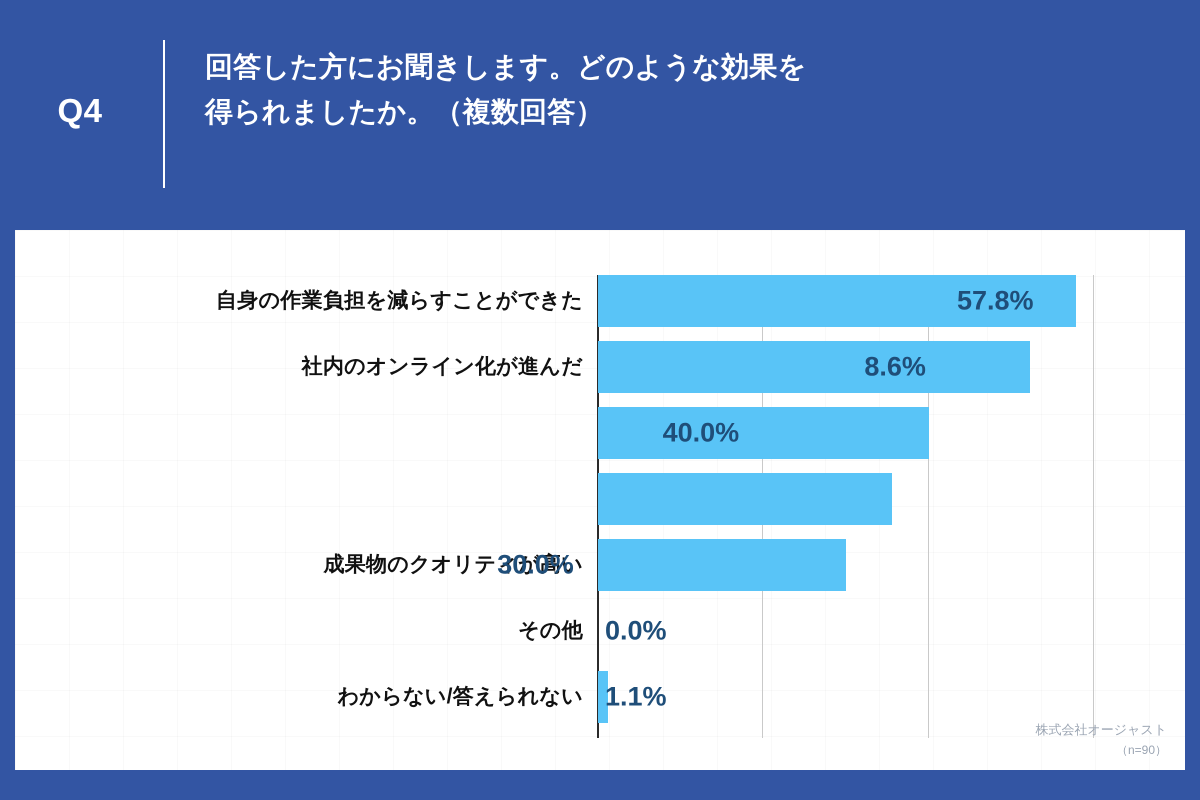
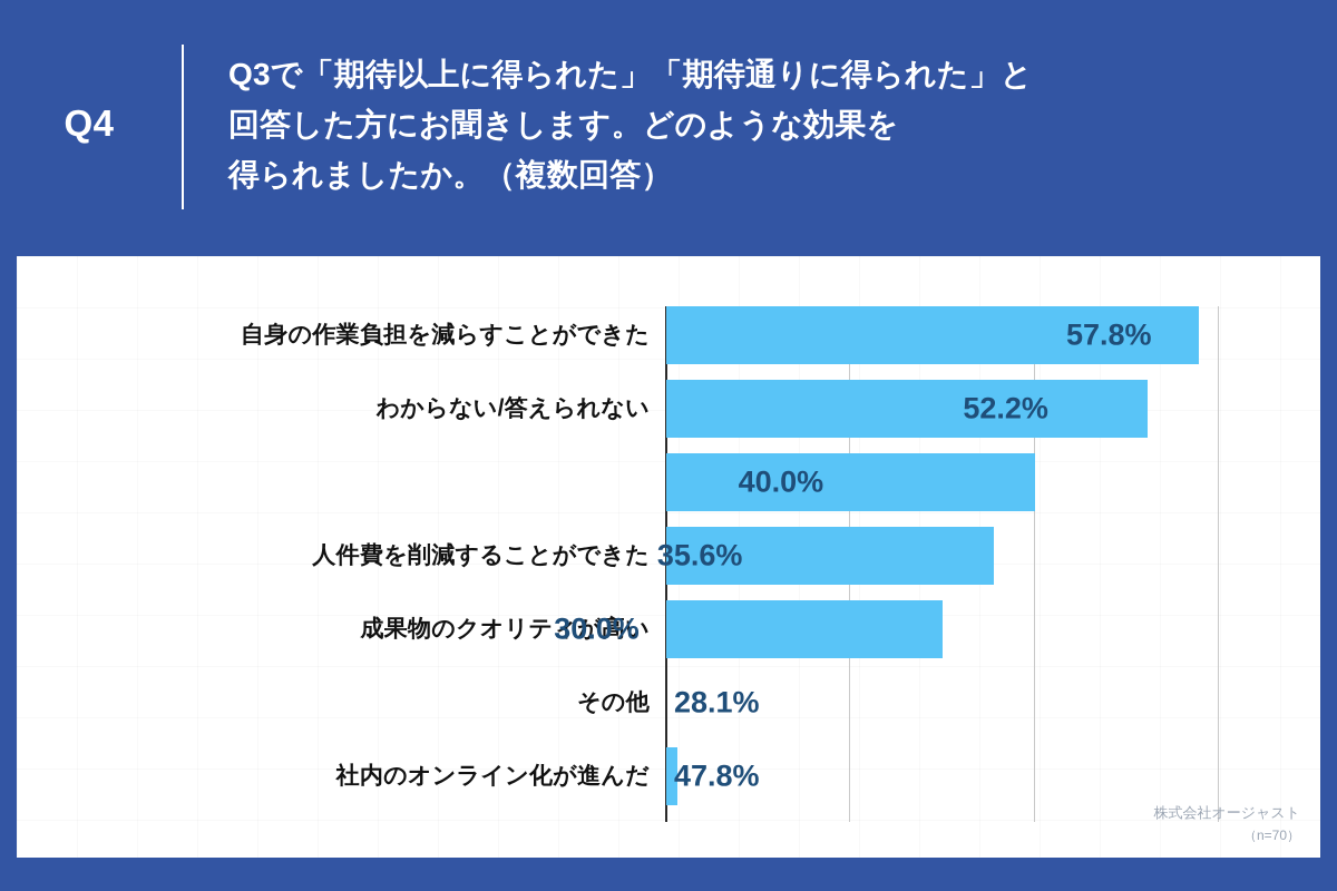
  Q4
+ Q3で「期待以上に得られた」「期待通りに得られた」と
  回答した方にお聞きします。どのような効果を
  得られましたか。（複数回答）
  自身の作業負担を減らすことができた
  57.8%
- 社内のオンライン化が進んだ
+ わからない/答えられない
- 8.6%
+ 52.2%
  40.0%
+ 人件費を削減することができた
+ 35.6%
  成果物のクオリティが高い
  30.0%
  その他
- 0.0%
+ 28.1%
- わからない/答えられない
+ 社内のオンライン化が進んだ
- 1.1%
+ 47.8%
  株式会社オージャスト
- （n=90）
+ （n=70）
